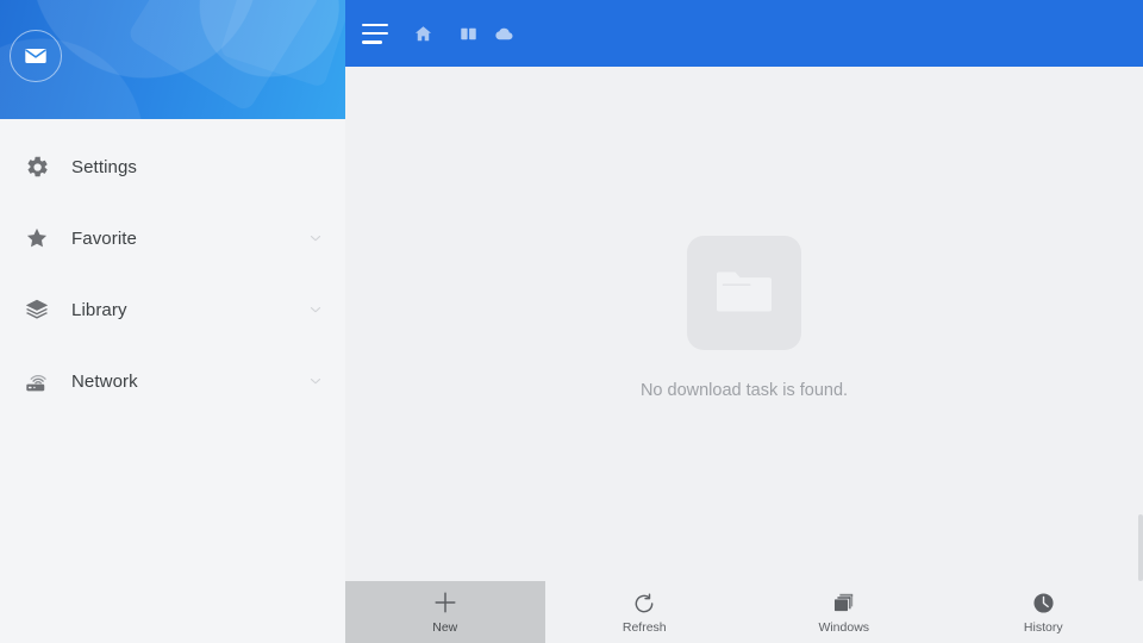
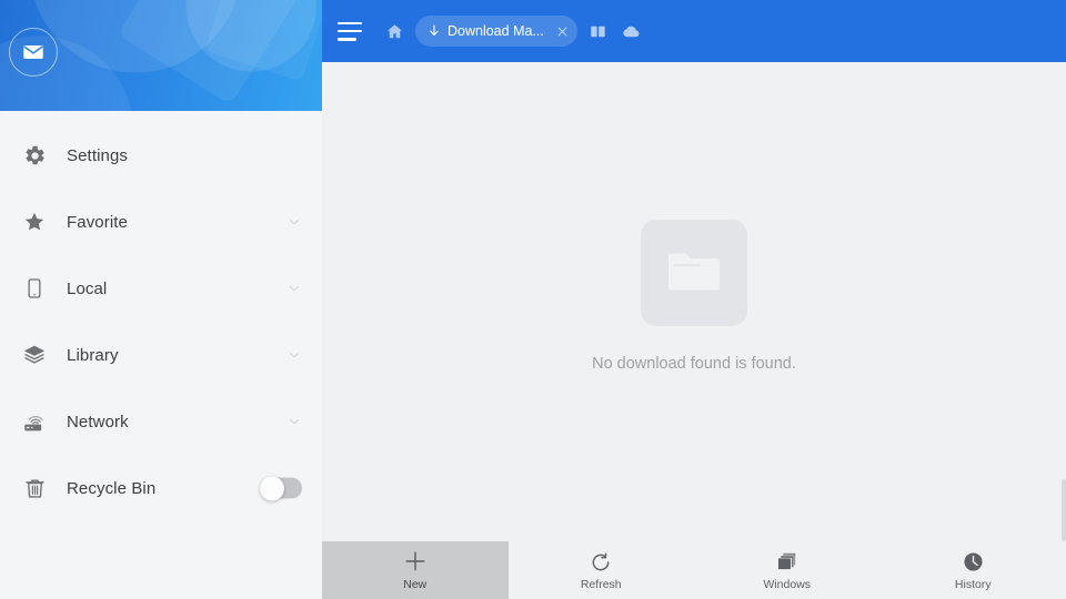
  Settings
  Favorite
+ Local
  Library
  Network
+ Recycle Bin
+ Download Ma...
- No download task is found.
+ No download found is found.
  New
  Refresh
  Windows
  History
